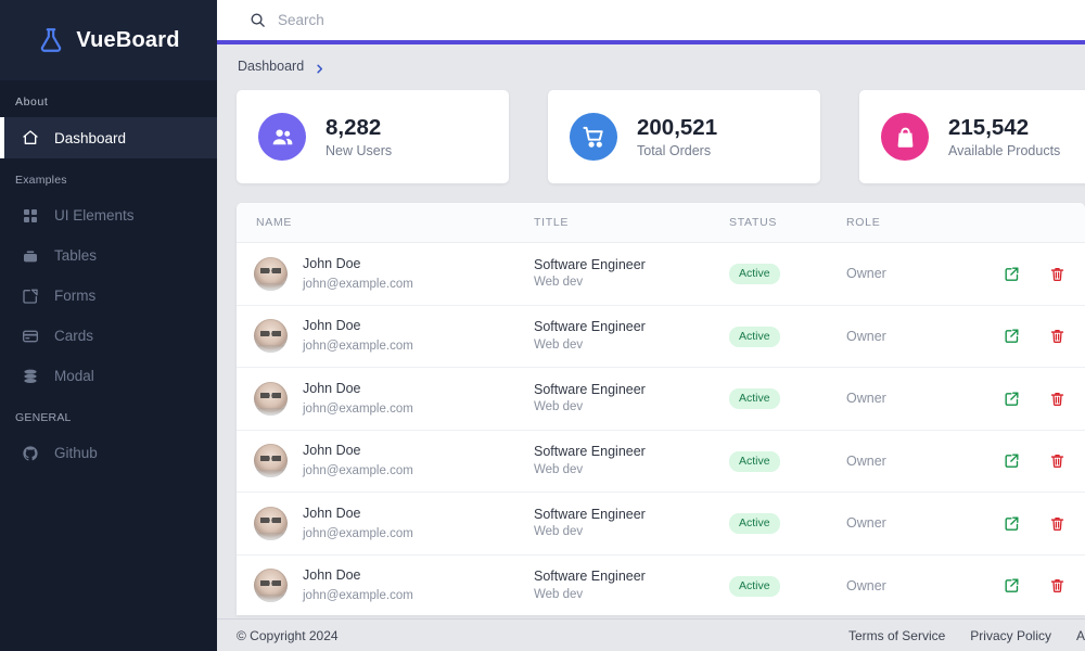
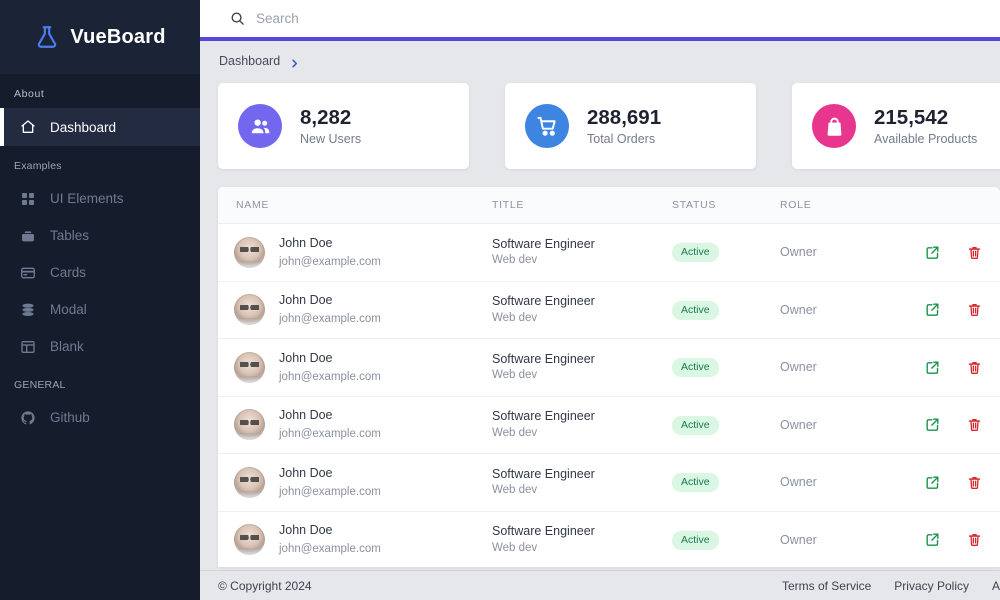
  VueBoard
  About
  Dashboard
  Examples
  UI Elements
  Tables
- Forms
  Cards
  Modal
+ Blank
  GENERAL
  Github
  Search
  Dashboard
  8,282
  New Users
- 200,521
+ 288,691
  Total Orders
  215,542
  Available Products
  NAME
  TITLE
  STATUS
  ROLE
  John Doe
  john@example.com
  Software Engineer
  Web dev
  Active
  Owner
  John Doe
  john@example.com
  Software Engineer
  Web dev
  Active
  Owner
  John Doe
  john@example.com
  Software Engineer
  Web dev
  Active
  Owner
  John Doe
  john@example.com
  Software Engineer
  Web dev
  Active
  Owner
  John Doe
  john@example.com
  Software Engineer
  Web dev
  Active
  Owner
  John Doe
  john@example.com
  Software Engineer
  Web dev
  Active
  Owner
  © Copyright 2024
  Terms of Service
  Privacy Policy
  A
